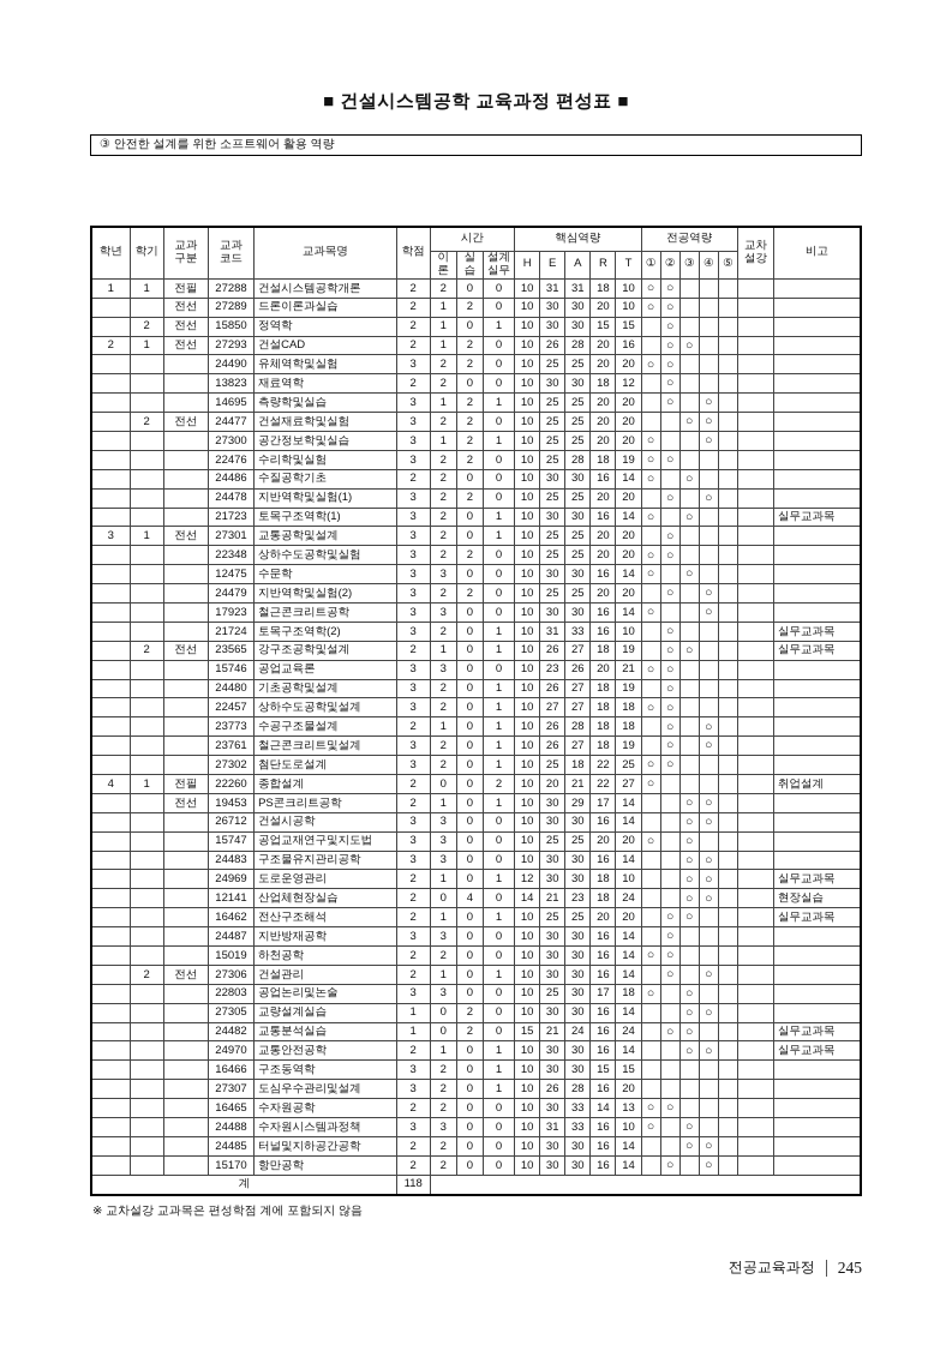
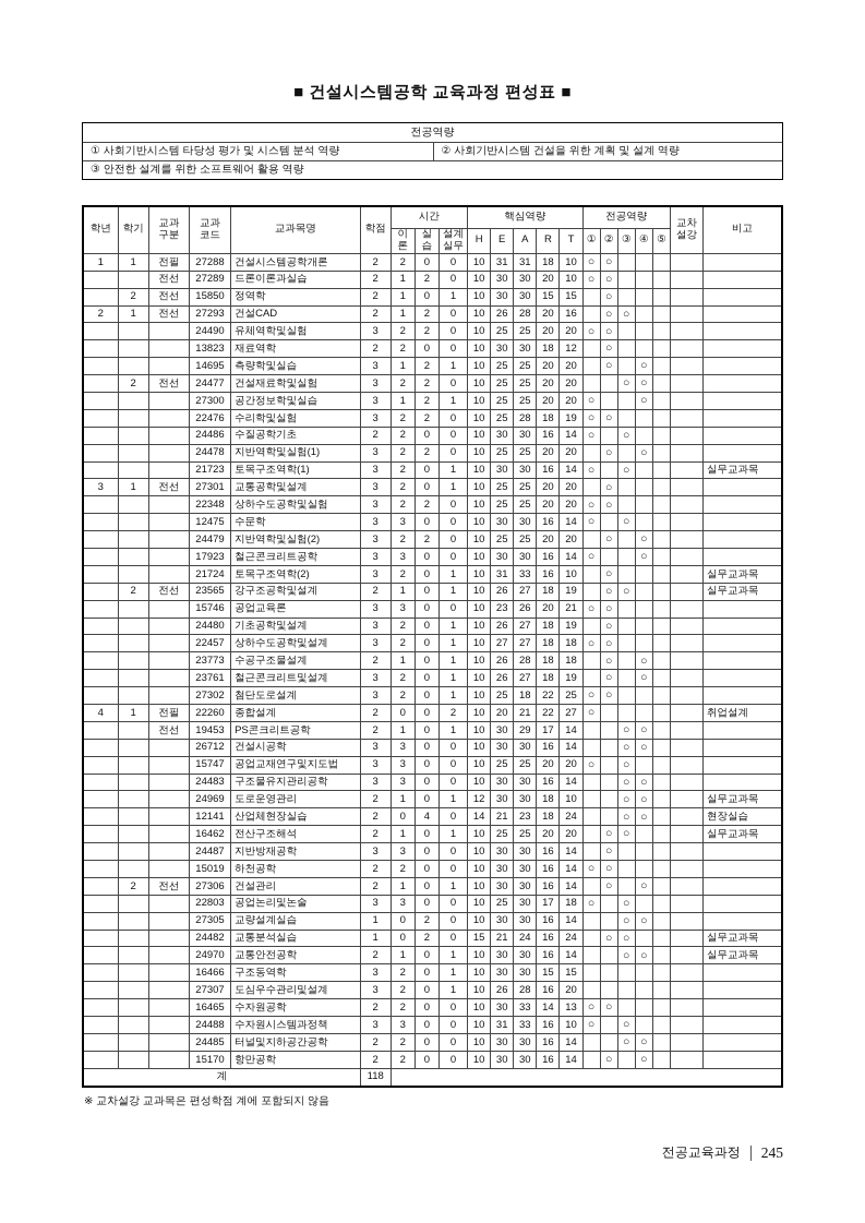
  ■ 건설시스템공학 교육과정 편성표 ■
+ 전공역량
+ ① 사회기반시스템 타당성 평가 및 시스템 분석 역량
+ ② 사회기반시스템 건설을 위한 계획 및 설계 역량
  ③ 안전한 설계를 위한 소프트웨어 활용 역량
  학년	학기	교과 구분	교과 코드	교과목명	학점	시간	핵심역량	전공역량	교차 설강	비고
  이 론	실 습	설계 실무	H	E	A	R	T	①	②	③	④	⑤
  1	1	전필	27288	건설시스템공학개론	2	2	0	0	10	31	31	18	10	○	○
  		전선	27289	드론이론과실습	2	1	2	0	10	30	30	20	10	○	○
  	2	전선	15850	정역학	2	1	0	1	10	30	30	15	15		○
  2	1	전선	27293	건설CAD	2	1	2	0	10	26	28	20	16		○	○
  			24490	유체역학및실험	3	2	2	0	10	25	25	20	20	○	○
  			13823	재료역학	2	2	0	0	10	30	30	18	12		○
  			14695	측량학및실습	3	1	2	1	10	25	25	20	20		○		○
  	2	전선	24477	건설재료학및실험	3	2	2	0	10	25	25	20	20			○	○
  			27300	공간정보학및실습	3	1	2	1	10	25	25	20	20	○			○
  			22476	수리학및실험	3	2	2	0	10	25	28	18	19	○	○
  			24486	수질공학기초	2	2	0	0	10	30	30	16	14	○		○
  			24478	지반역학및실험(1)	3	2	2	0	10	25	25	20	20		○		○
  			21723	토목구조역학(1)	3	2	0	1	10	30	30	16	14	○		○				실무교과목
  3	1	전선	27301	교통공학및설계	3	2	0	1	10	25	25	20	20		○
  			22348	상하수도공학및실험	3	2	2	0	10	25	25	20	20	○	○
  			12475	수문학	3	3	0	0	10	30	30	16	14	○		○
  			24479	지반역학및실험(2)	3	2	2	0	10	25	25	20	20		○		○
  			17923	철근콘크리트공학	3	3	0	0	10	30	30	16	14	○			○
  			21724	토목구조역학(2)	3	2	0	1	10	31	33	16	10		○					실무교과목
  	2	전선	23565	강구조공학및설계	2	1	0	1	10	26	27	18	19		○	○				실무교과목
  			15746	공업교육론	3	3	0	0	10	23	26	20	21	○	○
  			24480	기초공학및설계	3	2	0	1	10	26	27	18	19		○
  			22457	상하수도공학및설계	3	2	0	1	10	27	27	18	18	○	○
  			23773	수공구조물설계	2	1	0	1	10	26	28	18	18		○		○
  			23761	철근콘크리트및설계	3	2	0	1	10	26	27	18	19		○		○
  			27302	첨단도로설계	3	2	0	1	10	25	18	22	25	○	○
  4	1	전필	22260	종합설계	2	0	0	2	10	20	21	22	27	○						취업설계
  		전선	19453	PS콘크리트공학	2	1	0	1	10	30	29	17	14			○	○
  			26712	건설시공학	3	3	0	0	10	30	30	16	14			○	○
  			15747	공업교재연구및지도법	3	3	0	0	10	25	25	20	20	○		○
  			24483	구조물유지관리공학	3	3	0	0	10	30	30	16	14			○	○
  			24969	도로운영관리	2	1	0	1	12	30	30	18	10			○	○			실무교과목
  			12141	산업체현장실습	2	0	4	0	14	21	23	18	24			○	○			현장실습
  			16462	전산구조해석	2	1	0	1	10	25	25	20	20		○	○				실무교과목
  			24487	지반방재공학	3	3	0	0	10	30	30	16	14		○
  			15019	하천공학	2	2	0	0	10	30	30	16	14	○	○
  	2	전선	27306	건설관리	2	1	0	1	10	30	30	16	14		○		○
  			22803	공업논리및논술	3	3	0	0	10	25	30	17	18	○		○
  			27305	교량설계실습	1	0	2	0	10	30	30	16	14			○	○
  			24482	교통분석실습	1	0	2	0	15	21	24	16	24		○	○				실무교과목
  			24970	교통안전공학	2	1	0	1	10	30	30	16	14			○	○			실무교과목
  			16466	구조동역학	3	2	0	1	10	30	30	15	15
  			27307	도심우수관리및설계	3	2	0	1	10	26	28	16	20
  			16465	수자원공학	2	2	0	0	10	30	33	14	13	○	○
  			24488	수자원시스템과정책	3	3	0	0	10	31	33	16	10	○		○
  			24485	터널및지하공간공학	2	2	0	0	10	30	30	16	14			○	○
  			15170	항만공학	2	2	0	0	10	30	30	16	14		○		○
  계	118
  ※ 교차설강 교과목은 편성학점 계에 포함되지 않음
  전공교육과정
  245
